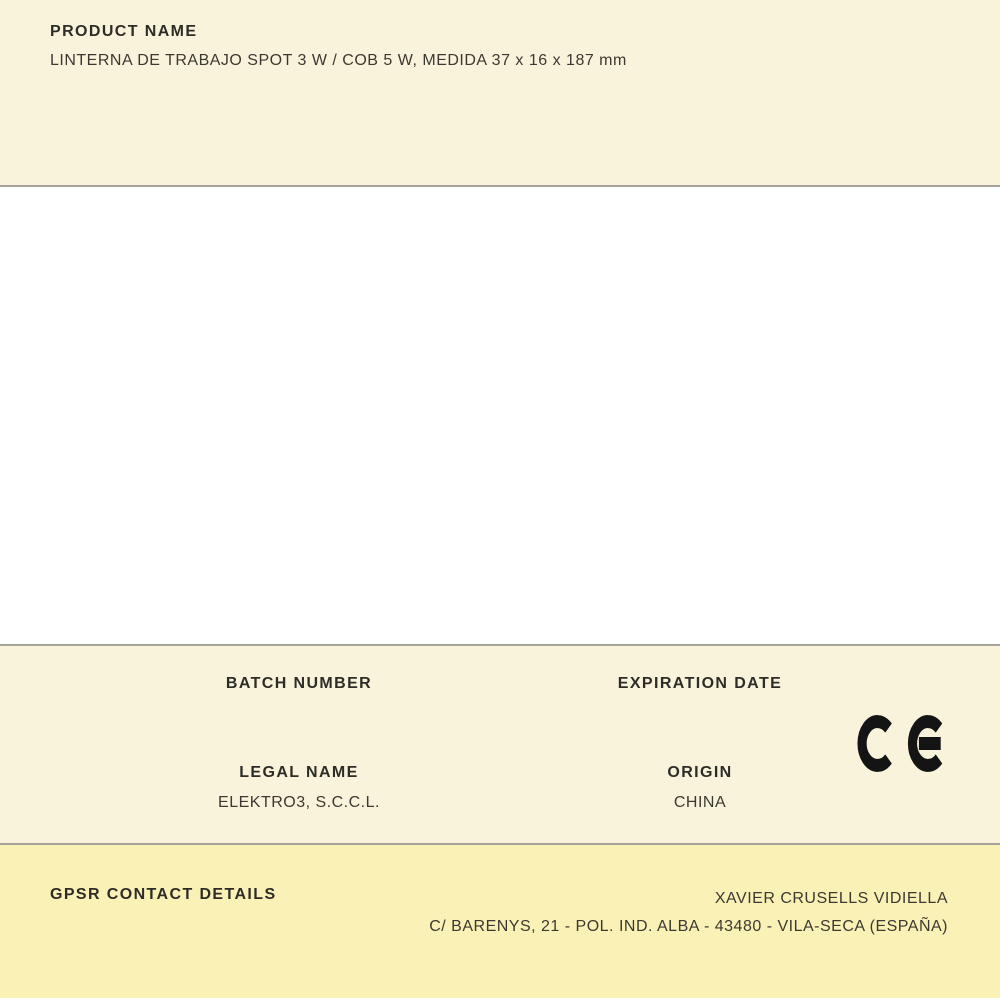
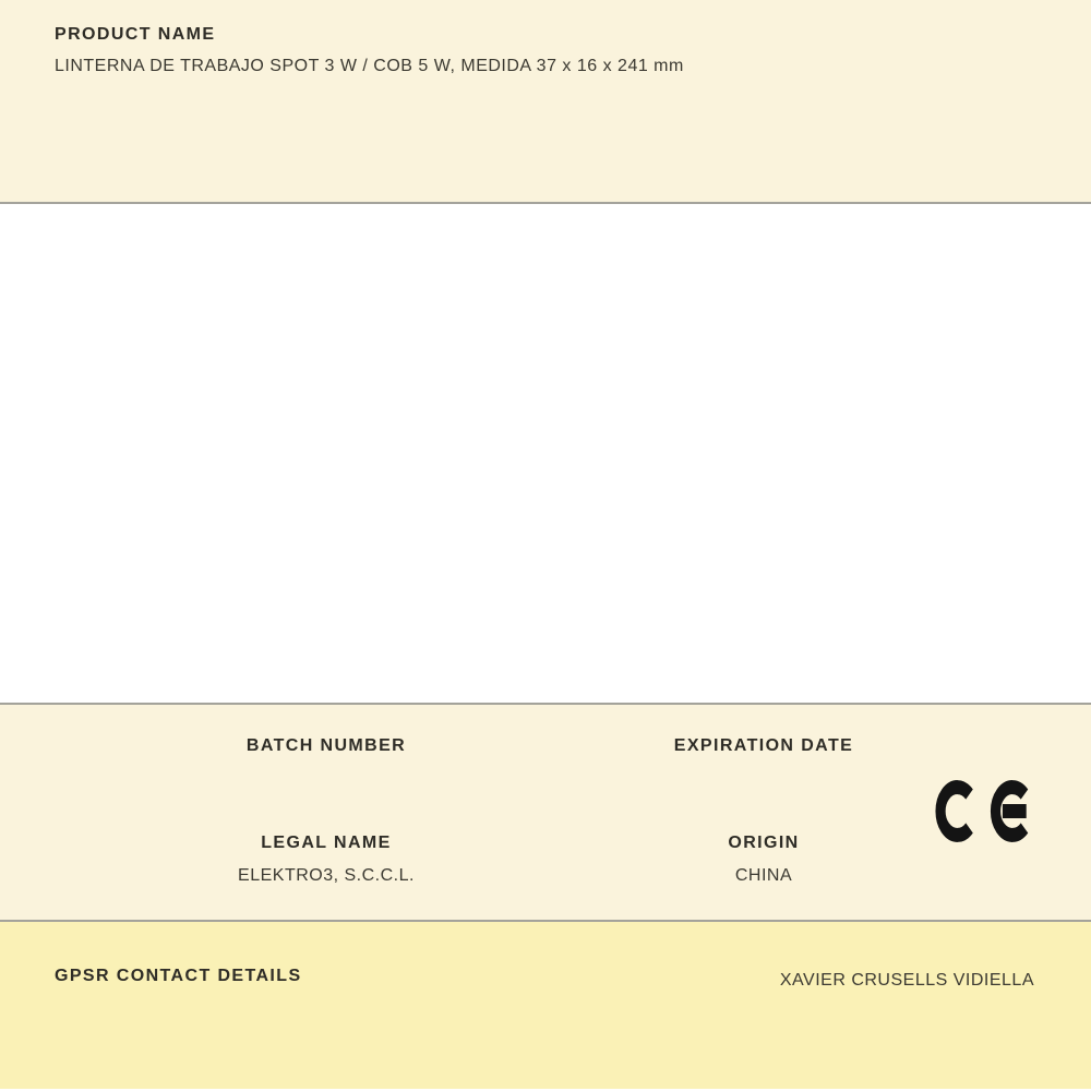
  PRODUCT NAME
- LINTERNA DE TRABAJO SPOT 3 W / COB 5 W, MEDIDA 37 x 16 x 187 mm
+ LINTERNA DE TRABAJO SPOT 3 W / COB 5 W, MEDIDA 37 x 16 x 241 mm
  BATCH NUMBER
  EXPIRATION DATE
  LEGAL NAME
  ELEKTRO3, S.C.C.L.
  ORIGIN
  CHINA
  GPSR CONTACT DETAILS
  XAVIER CRUSELLS VIDIELLA
- C/ BARENYS, 21 - POL. IND. ALBA - 43480 - VILA-SECA (ESPAÑA)
